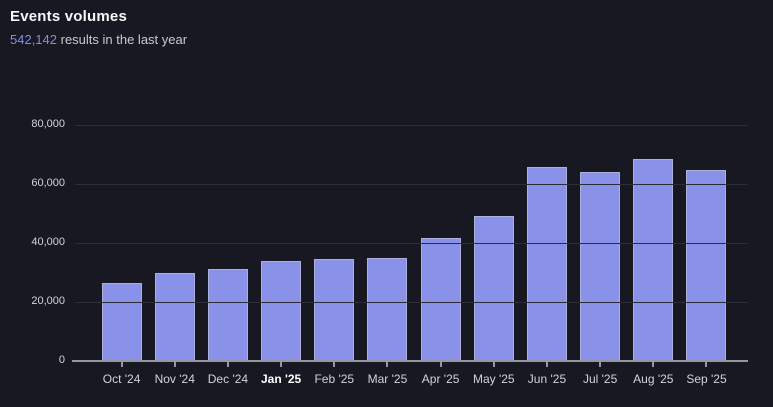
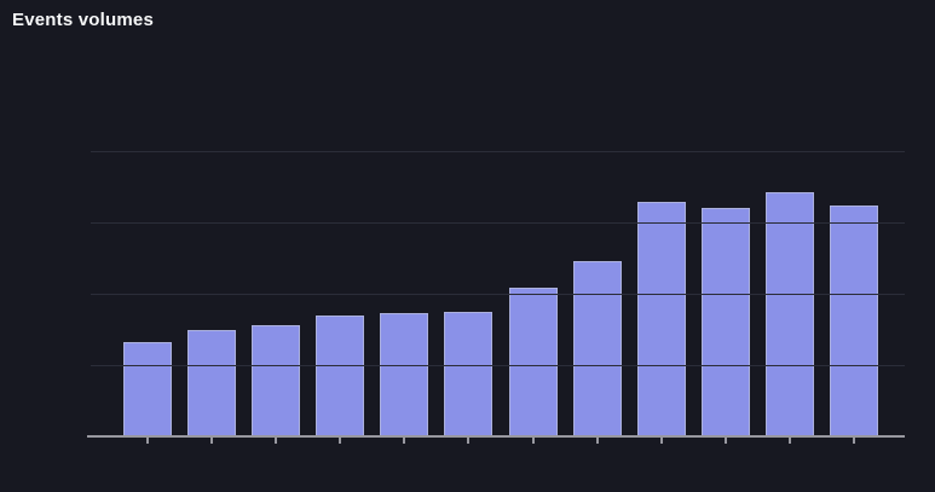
  Events volumes
- 542,142 results in the last year
- 0
- 20,000
- 40,000
- 60,000
- 80,000
- Oct '24
- Nov '24
- Dec '24
- Jan '25
- Feb '25
- Mar '25
- Apr '25
- May '25
- Jun '25
- Jul '25
- Aug '25
- Sep '25
